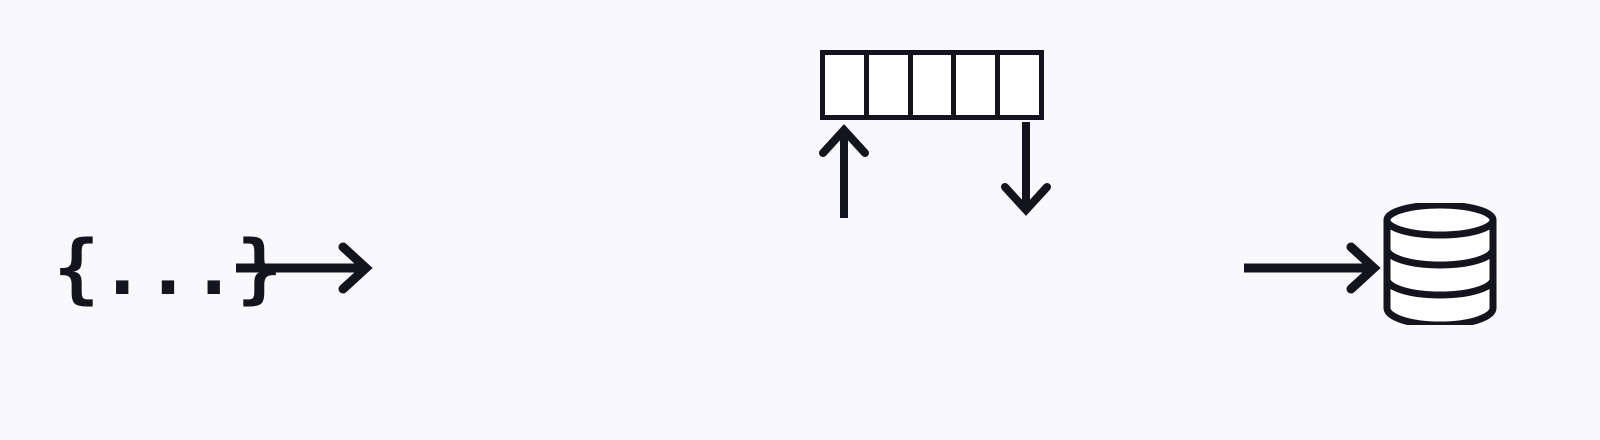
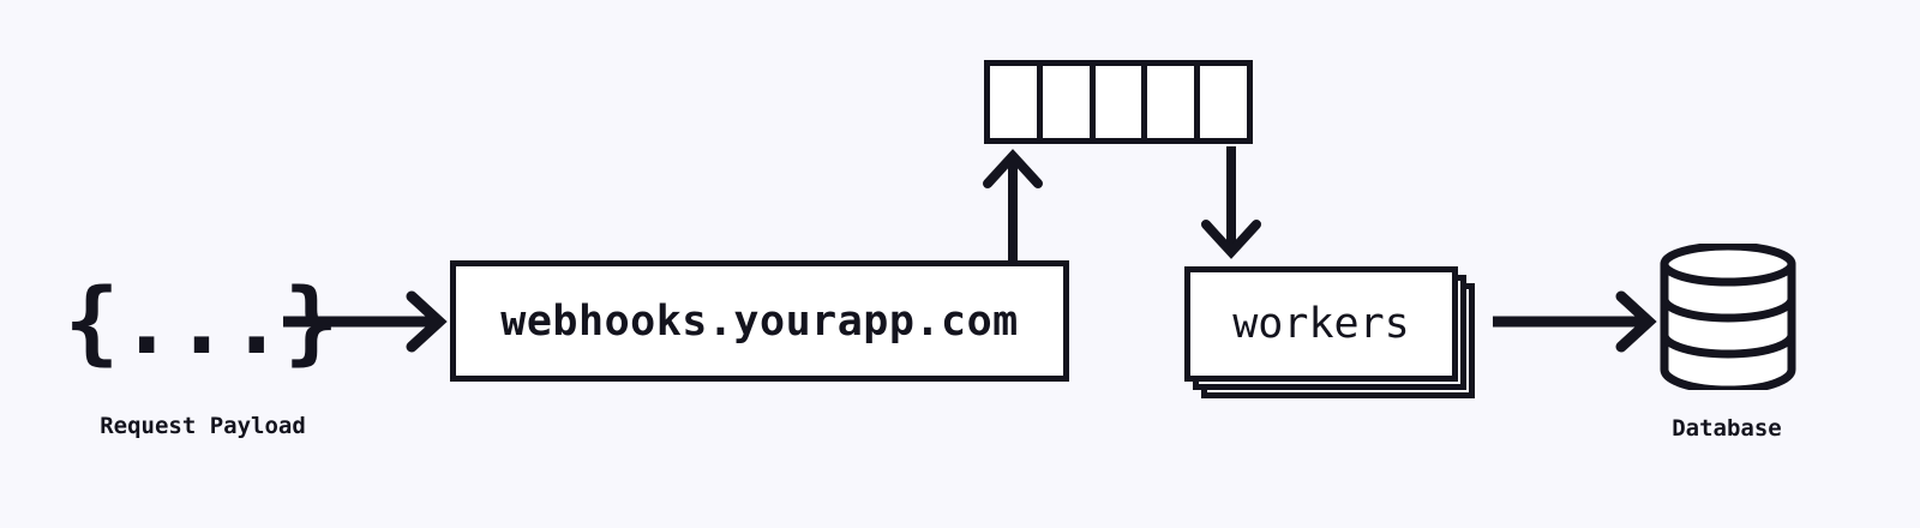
  {...
+ Request Payload
+ webhooks.yourapp.com
+ workers
+ Database
